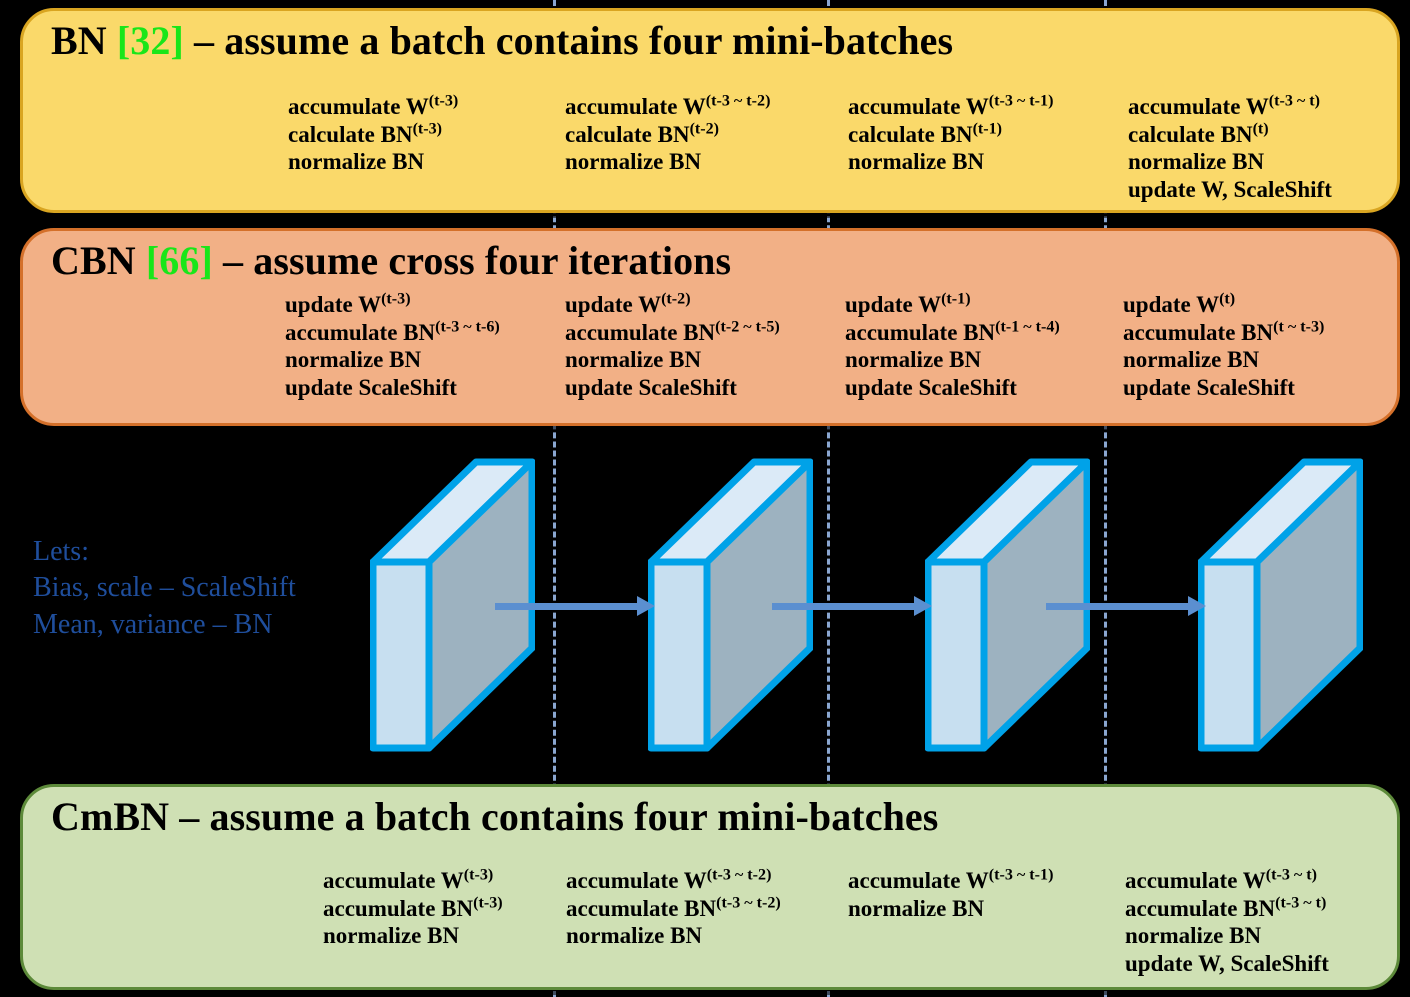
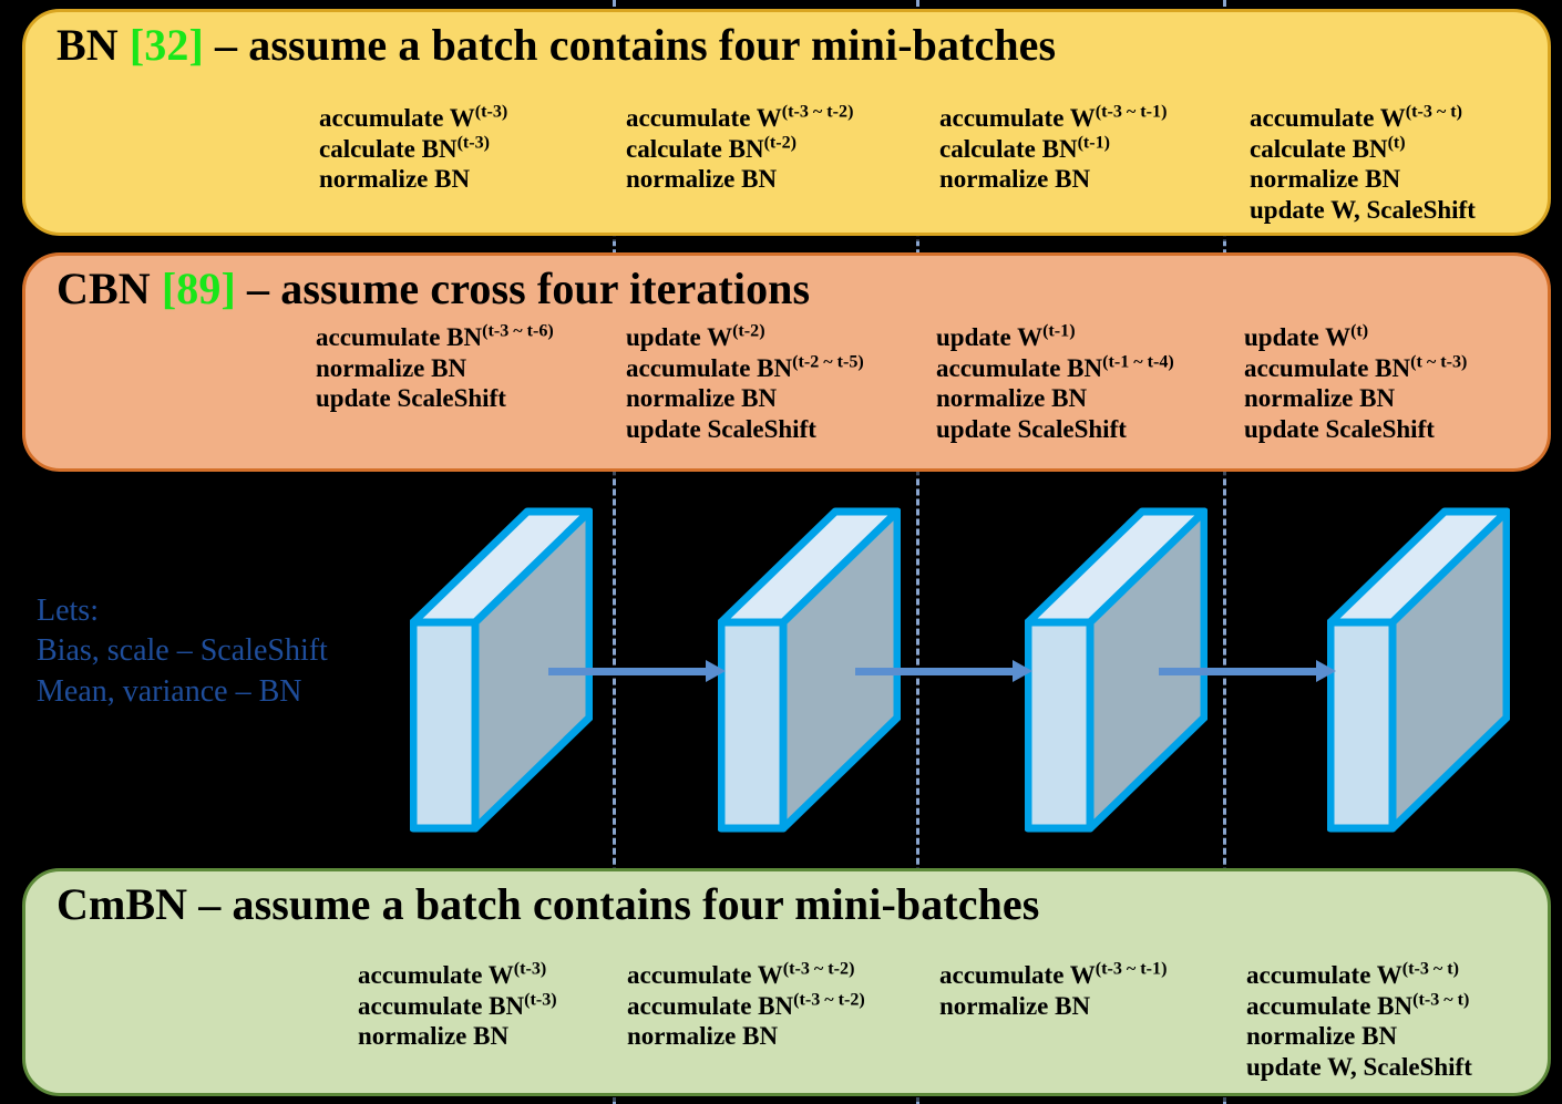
  BN [32] – assume a batch contains four mini-batches
  accumulate W(t-3)
  calculate BN(t-3)
  normalize BN
  accumulate W(t-3 ~ t-2)
  calculate BN(t-2)
  normalize BN
  accumulate W(t-3 ~ t-1)
  calculate BN(t-1)
  normalize BN
  accumulate W(t-3 ~ t)
  calculate BN(t)
  normalize BN
  update W, ScaleShift
- CBN [66] – assume cross four iterations
+ CBN [89] – assume cross four iterations
- update W(t-3)
  accumulate BN(t-3 ~ t-6)
  normalize BN
  update ScaleShift
  update W(t-2)
  accumulate BN(t-2 ~ t-5)
  normalize BN
  update ScaleShift
  update W(t-1)
  accumulate BN(t-1 ~ t-4)
  normalize BN
  update ScaleShift
  update W(t)
  accumulate BN(t ~ t-3)
  normalize BN
  update ScaleShift
  Lets:
  Bias, scale – ScaleShift
  Mean, variance – BN
  CmBN – assume a batch contains four mini-batches
  accumulate W(t-3)
  accumulate BN(t-3)
  normalize BN
  accumulate W(t-3 ~ t-2)
  accumulate BN(t-3 ~ t-2)
  normalize BN
  accumulate W(t-3 ~ t-1)
  normalize BN
  accumulate W(t-3 ~ t)
  accumulate BN(t-3 ~ t)
  normalize BN
  update W, ScaleShift
